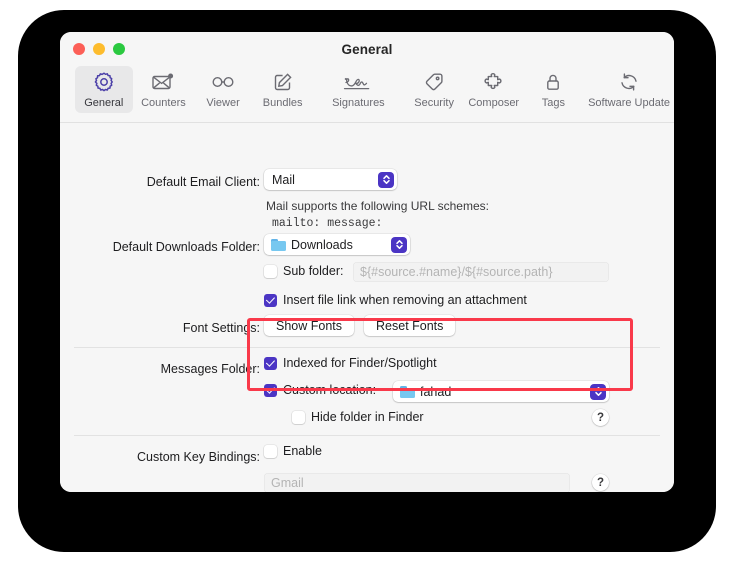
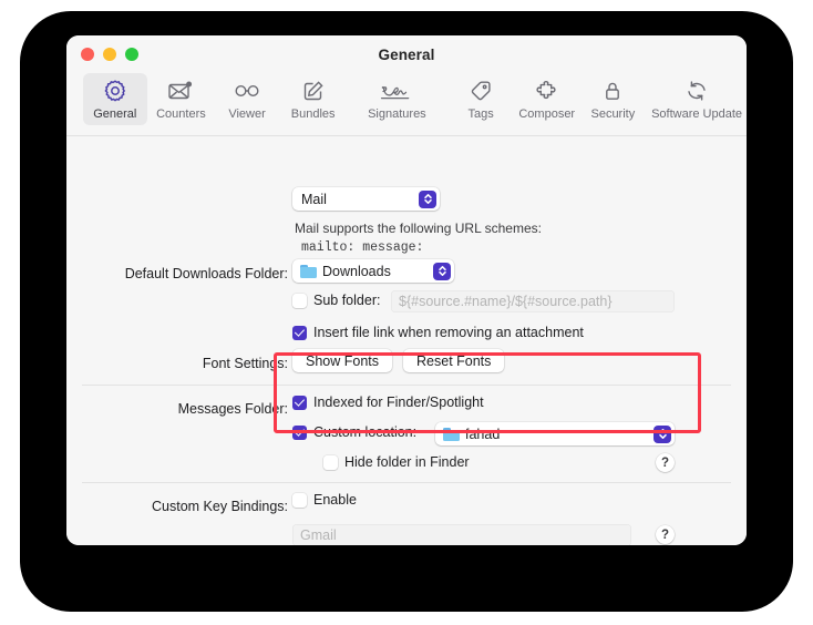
  General
  General
  Counters
  Viewer
  Bundles
  Signatures
- Security
+ Tags
  Composer
- Tags
+ Security
  Software Update
- Default Email Client:
  Mail
  Mail supports the following URL schemes:
  mailto: message:
  Default Downloads Folder:
  Downloads
  Sub folder:
  ${#source.#name}/${#source.path}
  Insert file link when removing an attachment
  Font Settings:
  Show Fonts
  Reset Fonts
  Messages Folder:
  Indexed for Finder/Spotlight
  Custom location:
  fahad
  Hide folder in Finder
  ?
  Custom Key Bindings:
  Enable
  Gmail
  ?
